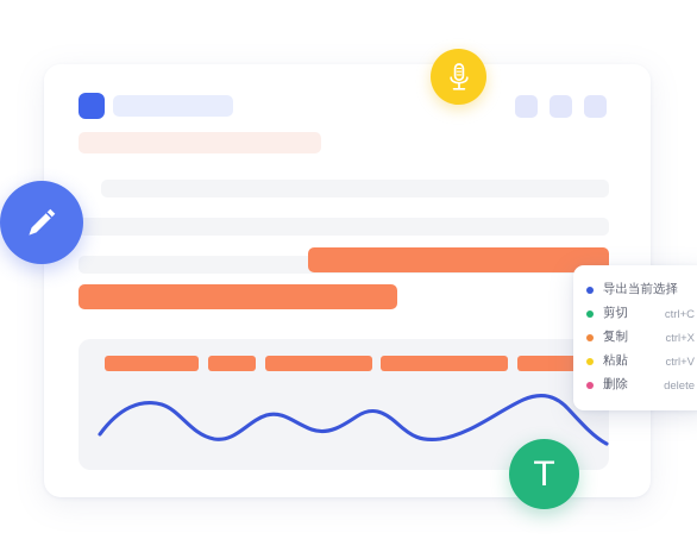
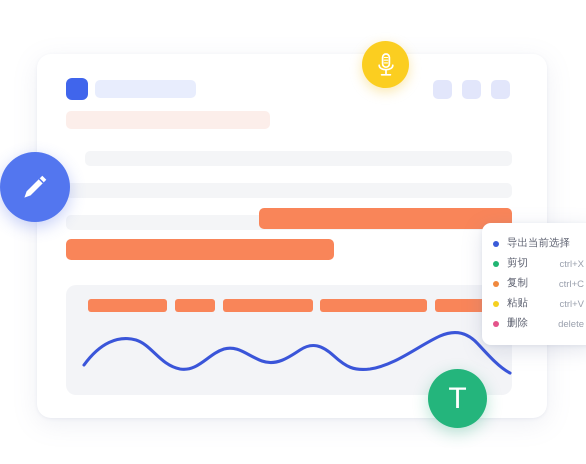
  T
  导出当前选择
  剪切
- ctrl+C
+ ctrl+X
  复制
- ctrl+X
+ ctrl+C
  粘贴
  ctrl+V
  删除
  delete
